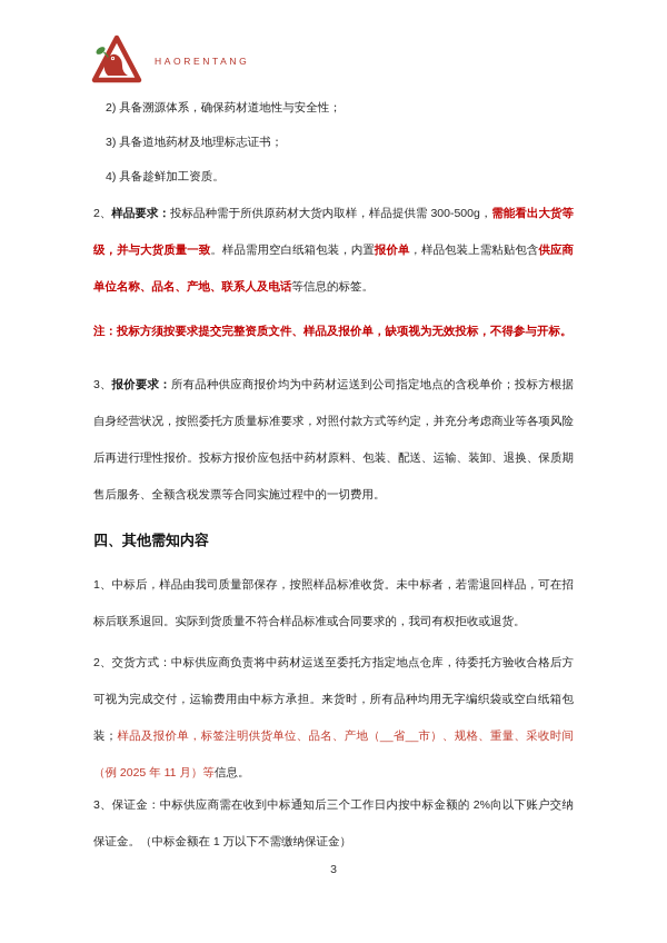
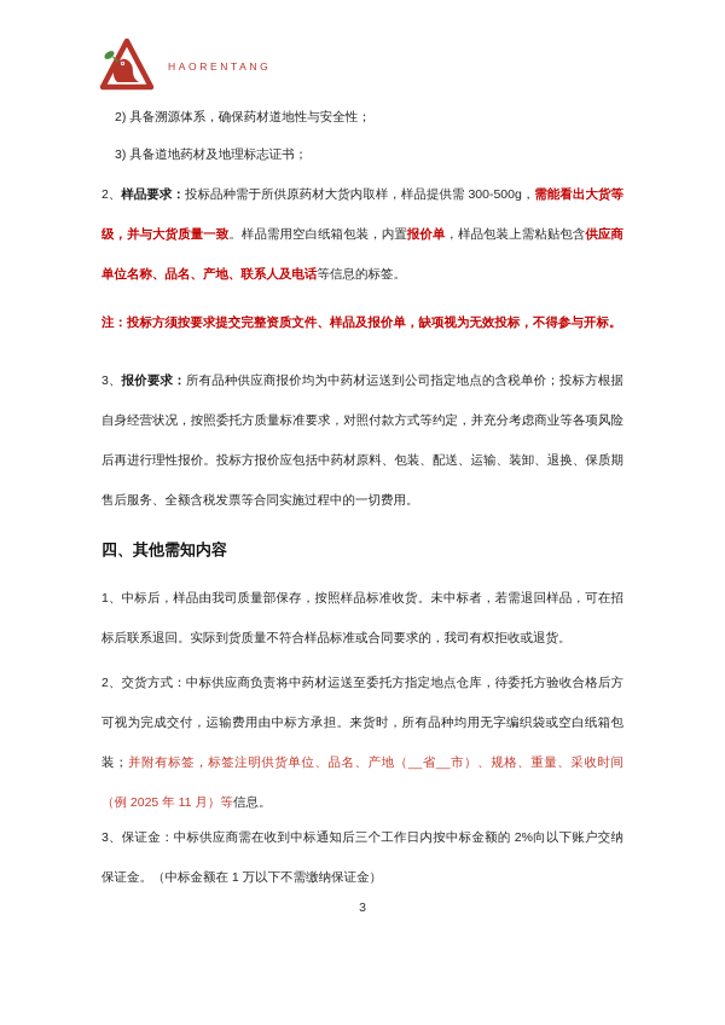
  HAORENTANG
  2) 具备溯源体系，确保药材道地性与安全性；
  3) 具备道地药材及地理标志证书；
- 4) 具备趁鲜加工资质。
  2、样品要求：投标品种需于所供原药材大货内取样，样品提供需 300-500g，需能看出大货等级，并与大货质量一致。样品需用空白纸箱包装，内置报价单，样品包装上需粘贴包含供应商单位名称、品名、产地、联系人及电话等信息的标签。
  注：投标方须按要求提交完整资质文件、样品及报价单，缺项视为无效投标，不得参与开标。
  3、报价要求：所有品种供应商报价均为中药材运送到公司指定地点的含税单价；投标方根据自身经营状况，按照委托方质量标准要求，对照付款方式等约定，并充分考虑商业等各项风险后再进行理性报价。投标方报价应包括中药材原料、包装、配送、运输、装卸、退换、保质期售后服务、全额含税发票等合同实施过程中的一切费用。
  四、其他需知内容
  1、中标后，样品由我司质量部保存，按照样品标准收货。未中标者，若需退回样品，可在招标后联系退回。实际到货质量不符合样品标准或合同要求的，我司有权拒收或退货。
- 2、交货方式：中标供应商负责将中药材运送至委托方指定地点仓库，待委托方验收合格后方可视为完成交付，运输费用由中标方承担。来货时，所有品种均用无字编织袋或空白纸箱包装；样品及报价单，标签注明供货单位、品名、产地（__省__市）、规格、重量、采收时间（例 2025 年 11 月）等信息。
+ 2、交货方式：中标供应商负责将中药材运送至委托方指定地点仓库，待委托方验收合格后方可视为完成交付，运输费用由中标方承担。来货时，所有品种均用无字编织袋或空白纸箱包装；并附有标签，标签注明供货单位、品名、产地（__省__市）、规格、重量、采收时间（例 2025 年 11 月）等信息。
  3、保证金：中标供应商需在收到中标通知后三个工作日内按中标金额的 2%向以下账户交纳保证金。（中标金额在 1 万以下不需缴纳保证金）
  3
